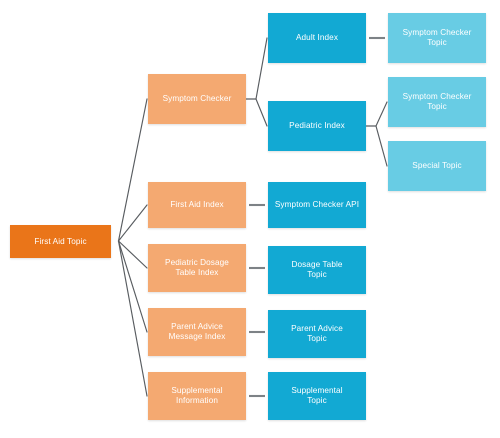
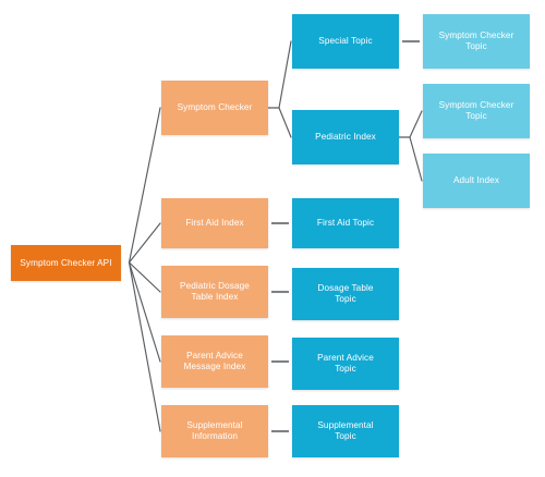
- First Aid Topic
+ Symptom Checker API
  Symptom Checker
  First Aid Index
  Pediatric Dosage
  Table Index
  Parent Advice
  Message Index
  Supplemental
  Information
- Adult Index
+ Special Topic
  Pediatric Index
- Symptom Checker API
+ First Aid Topic
  Dosage Table
  Topic
  Parent Advice
  Topic
  Supplemental
  Topic
  Symptom Checker
  Topic
  Symptom Checker
  Topic
- Special Topic
+ Adult Index
